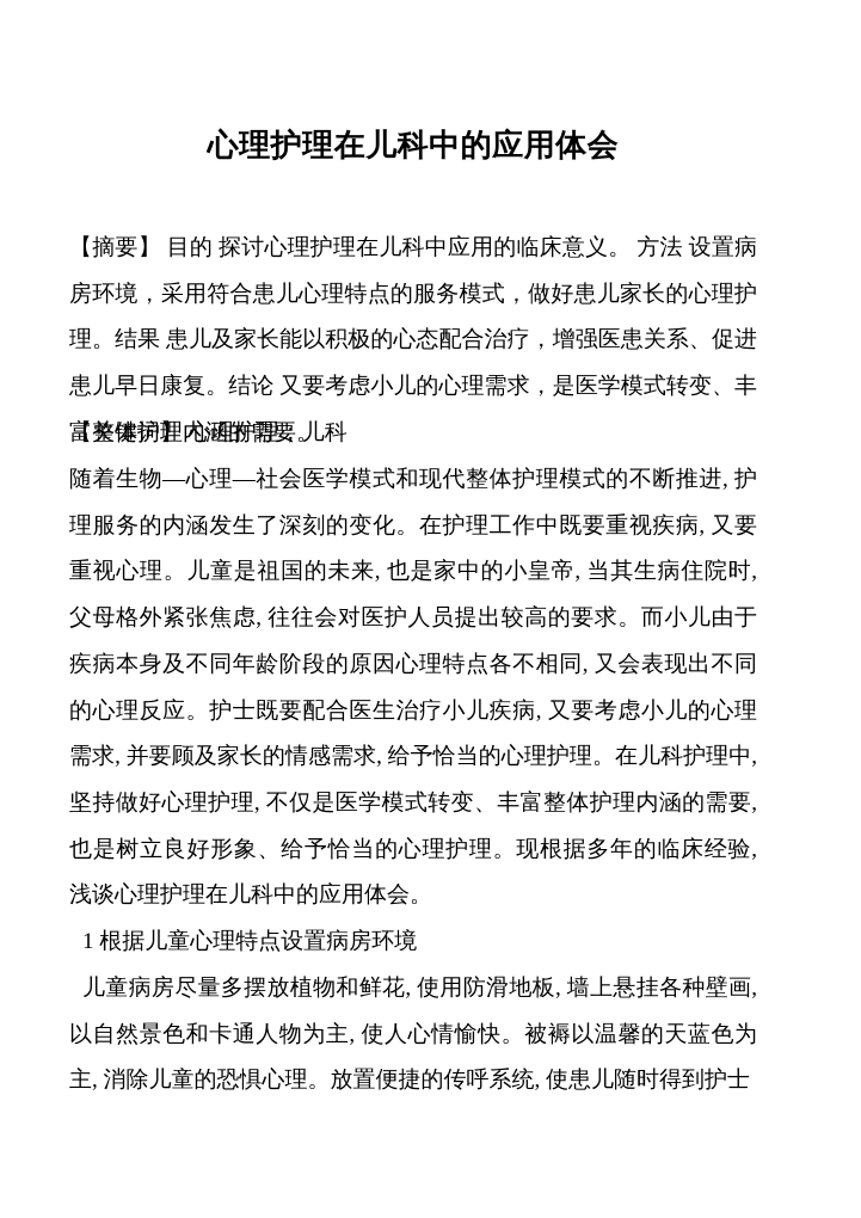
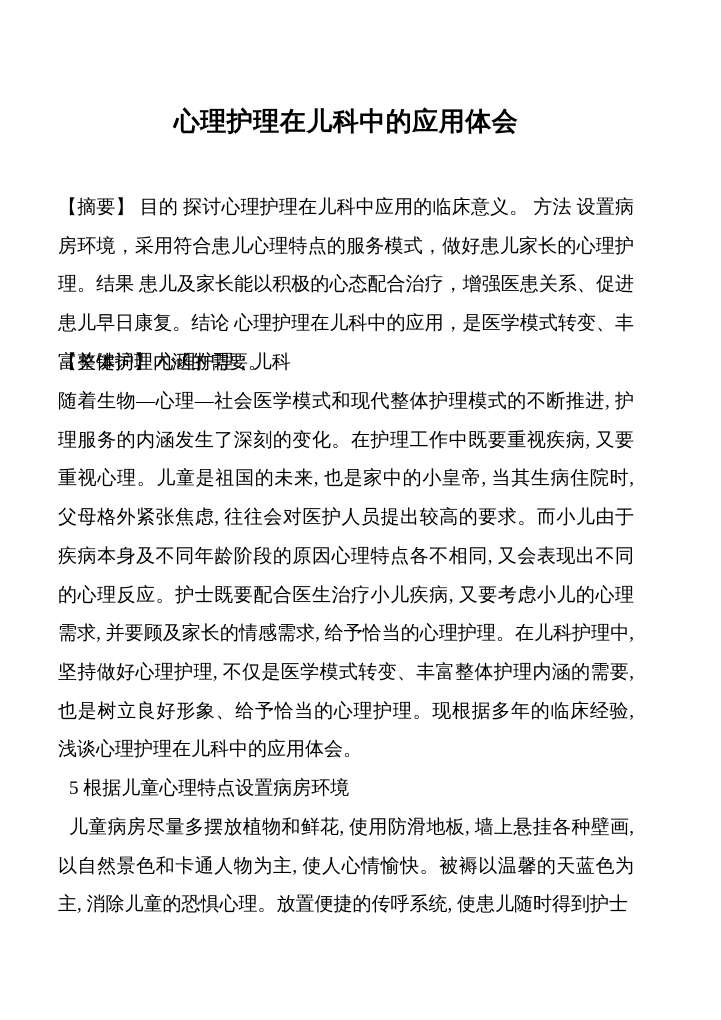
  心理护理在儿科中的应用体会
- 【摘要】 目的 探讨心理护理在儿科中应用的临床意义。 方法 设置病房环境，采用符合患儿心理特点的服务模式，做好患儿家长的心理护理。结果 患儿及家长能以积极的心态配合治疗，增强医患关系、促进患儿早日康复。结论 又要考虑小儿的心理需求，是医学模式转变、丰富整体护理内涵的需要。
+ 【摘要】 目的 探讨心理护理在儿科中应用的临床意义。 方法 设置病房环境，采用符合患儿心理特点的服务模式，做好患儿家长的心理护理。结果 患儿及家长能以积极的心态配合治疗，增强医患关系、促进患儿早日康复。结论 心理护理在儿科中的应用，是医学模式转变、丰富整体护理内涵的需要。
  【关键词】 心理护理；儿科
  随着生物—心理—社会医学模式和现代整体护理模式的不断推进, 护理服务的内涵发生了深刻的变化。在护理工作中既要重视疾病, 又要重视心理。儿童是祖国的未来, 也是家中的小皇帝, 当其生病住院时, 父母格外紧张焦虑, 往往会对医护人员提出较高的要求。而小儿由于疾病本身及不同年龄阶段的原因心理特点各不相同, 又会表现出不同的心理反应。护士既要配合医生治疗小儿疾病, 又要考虑小儿的心理需求, 并要顾及家长的情感需求, 给予恰当的心理护理。在儿科护理中, 坚持做好心理护理, 不仅是医学模式转变、丰富整体护理内涵的需要, 也是树立良好形象、给予恰当的心理护理。现根据多年的临床经验, 浅谈心理护理在儿科中的应用体会。
- 1 根据儿童心理特点设置病房环境
+ 5 根据儿童心理特点设置病房环境
  儿童病房尽量多摆放植物和鲜花, 使用防滑地板, 墙上悬挂各种壁画, 以自然景色和卡通人物为主, 使人心情愉快。被褥以温馨的天蓝色为主, 消除儿童的恐惧心理。放置便捷的传呼系统, 使患儿随时得到护士
